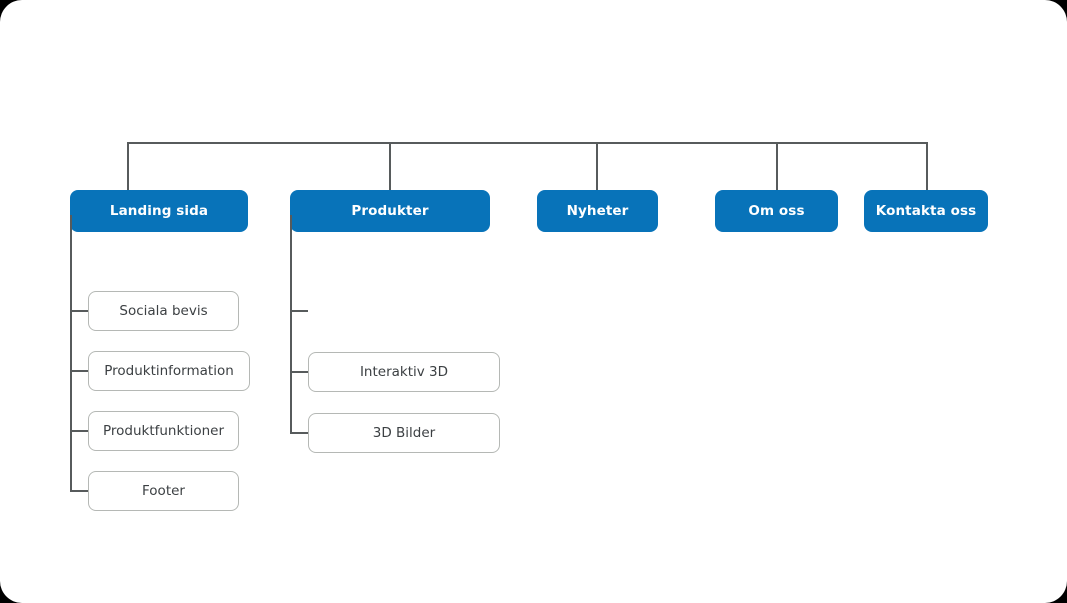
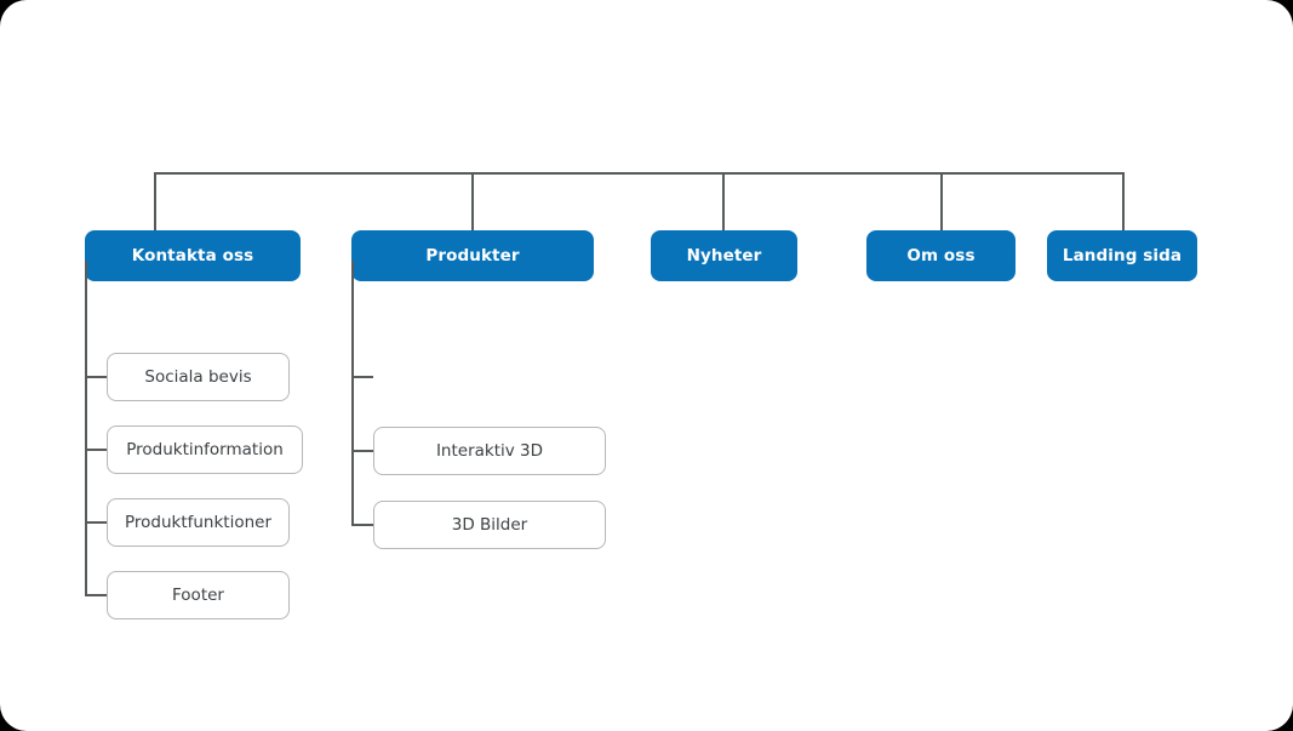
- Landing sida
+ Kontakta oss
  Produkter
  Nyheter
  Om oss
- Kontakta oss
+ Landing sida
  Sociala bevis
  Produktinformation
  Produktfunktioner
  Footer
  Interaktiv 3D
  3D Bilder
